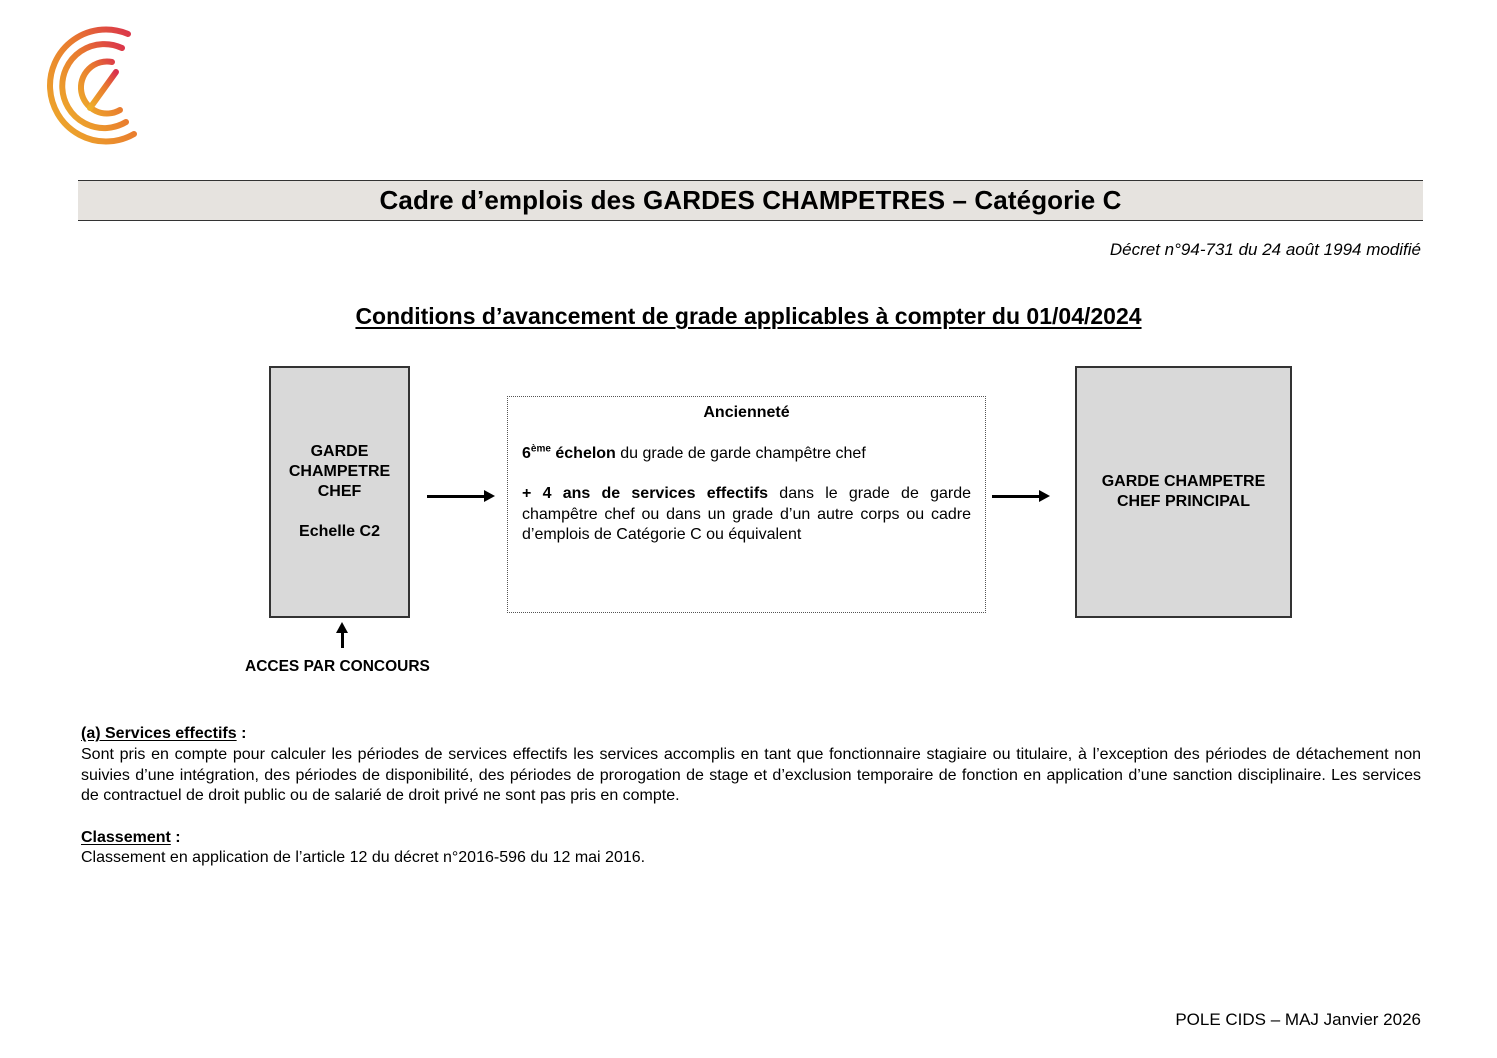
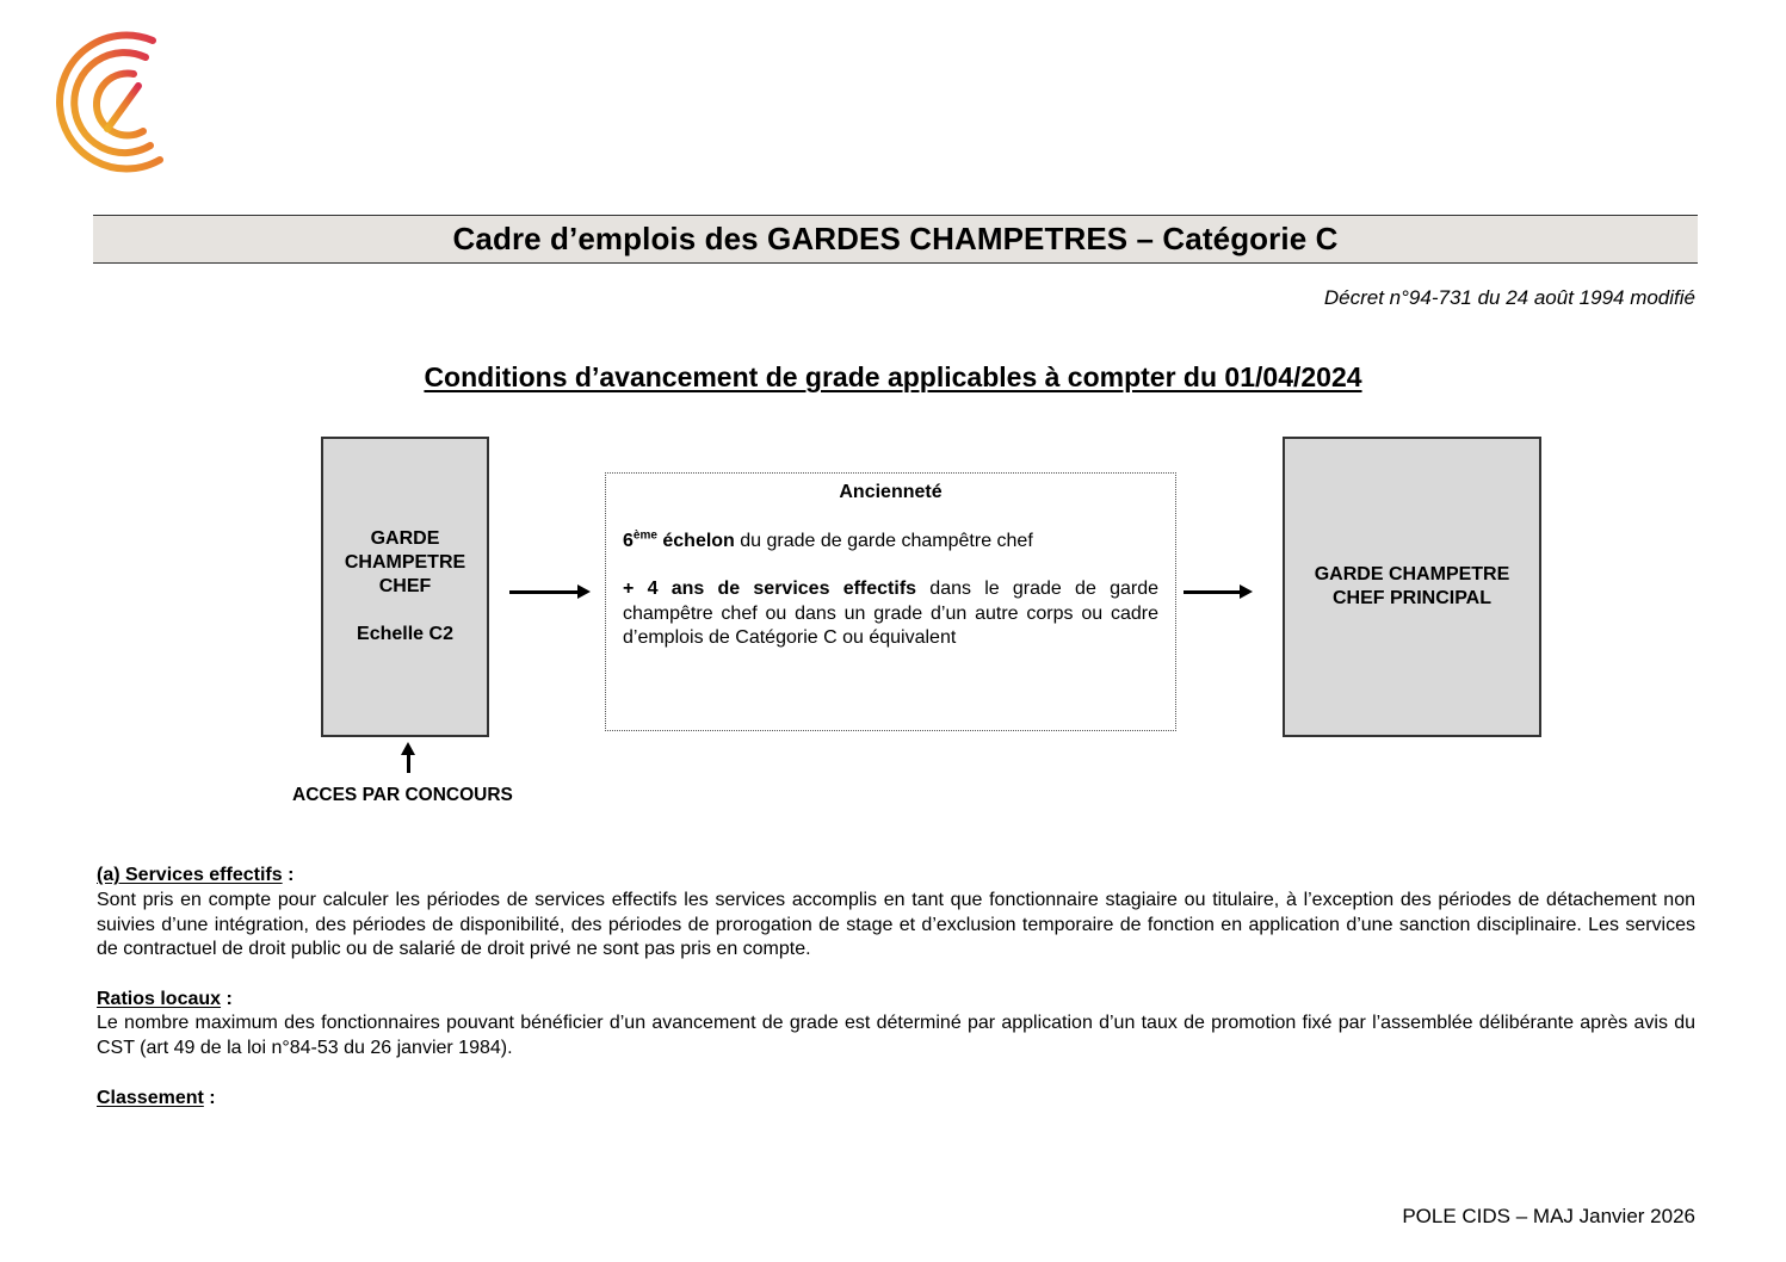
  Cadre d’emplois des GARDES CHAMPETRES – Catégorie C
  Décret n°94-731 du 24 août 1994 modifié
  Conditions d’avancement de grade applicables à compter du 01/04/2024
  GARDE
  CHAMPETRE
  CHEF
  Echelle C2
  Ancienneté
  6ème échelon du grade de garde champêtre chef
  + 4 ans de services effectifs dans le grade de garde champêtre chef ou dans un grade d’un autre corps ou cadre d’emplois de Catégorie C ou équivalent
  GARDE CHAMPETRE
  CHEF PRINCIPAL
  ACCES PAR CONCOURS
  (a) Services effectifs :
  Sont pris en compte pour calculer les périodes de services effectifs les services accomplis en tant que fonctionnaire stagiaire ou titulaire, à l’exception des périodes de détachement non suivies d’une intégration, des périodes de disponibilité, des périodes de prorogation de stage et d’exclusion temporaire de fonction en application d’une sanction disciplinaire. Les services de contractuel de droit public ou de salarié de droit privé ne sont pas pris en compte.
+ Ratios locaux :
+ Le nombre maximum des fonctionnaires pouvant bénéficier d’un avancement de grade est déterminé par application d’un taux de promotion fixé par l’assemblée délibérante après avis du CST (art 49 de la loi n°84-53 du 26 janvier 1984).
  Classement :
- Classement en application de l’article 12 du décret n°2016-596 du 12 mai 2016.
  POLE CIDS – MAJ Janvier 2026
